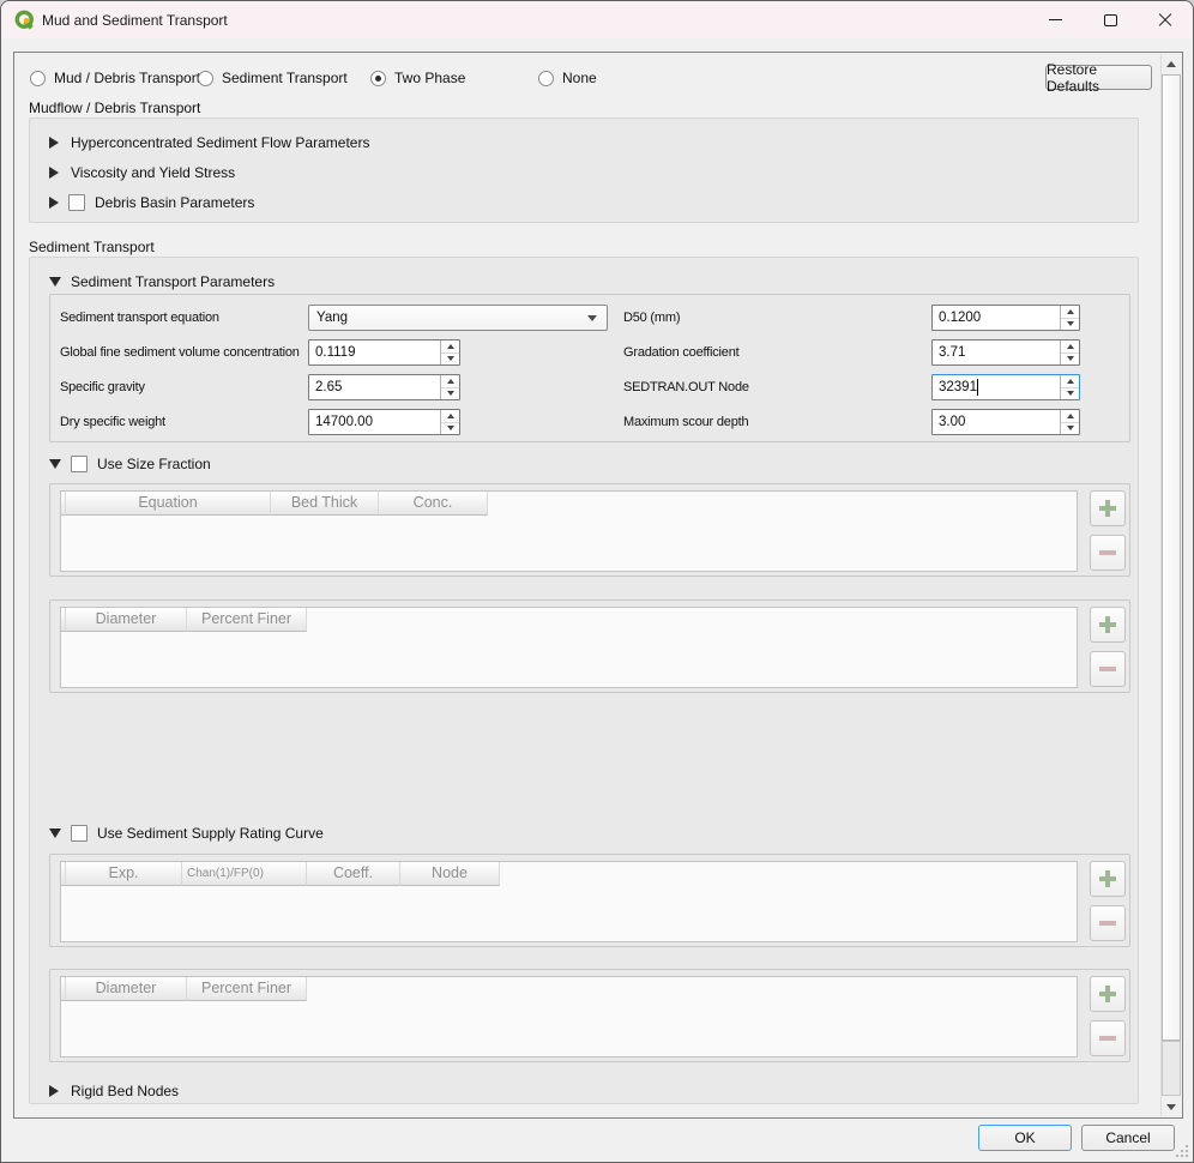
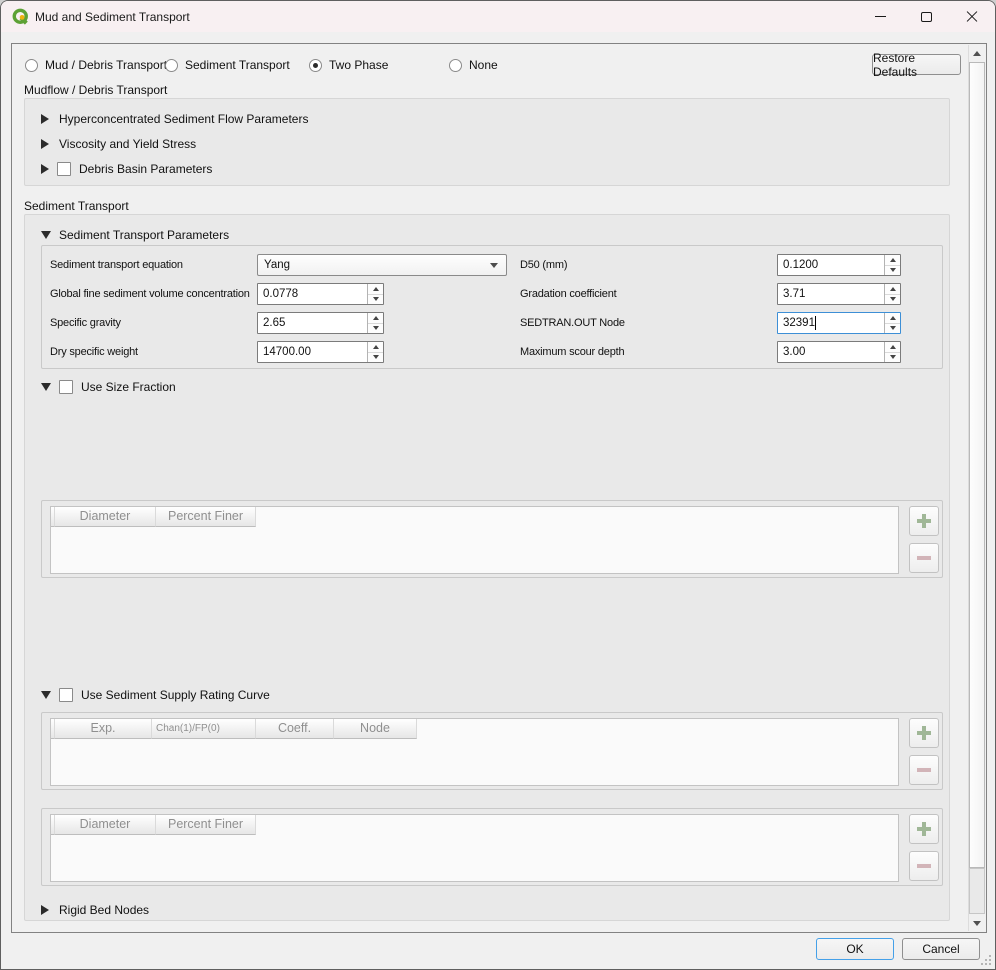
  Mud and Sediment Transport
  Mud / Debris Transpor
  Sediment Transport
  Two Phase
  None
  Restore Defaults
  Mudflow / Debris Transport
  Hyperconcentrated Sediment Flow Parameters
  Viscosity and Yield Stress
  Debris Basin Parameters
  Sediment Transport
  Sediment Transport Parameters
  Sediment transport equation
  Yang
  D50 (mm)
  0.1200
  Global fine sediment volume concentration
- 0.1119
+ 0.0778
  Gradation coefficient
  3.71
  Specific gravity
  2.65
  SEDTRAN.OUT Node
  32391
  Dry specific weight
  14700.00
  Maximum scour depth
  3.00
  Use Size Fraction
- Equation
- Bed Thick
- Conc.
  Diameter
  Percent Finer
  Use Sediment Supply Rating Curve
  Exp.
  Chan(1)/FP(0)
  Coeff.
  Node
  Diameter
  Percent Finer
  Rigid Bed Nodes
  OK
  Cancel
